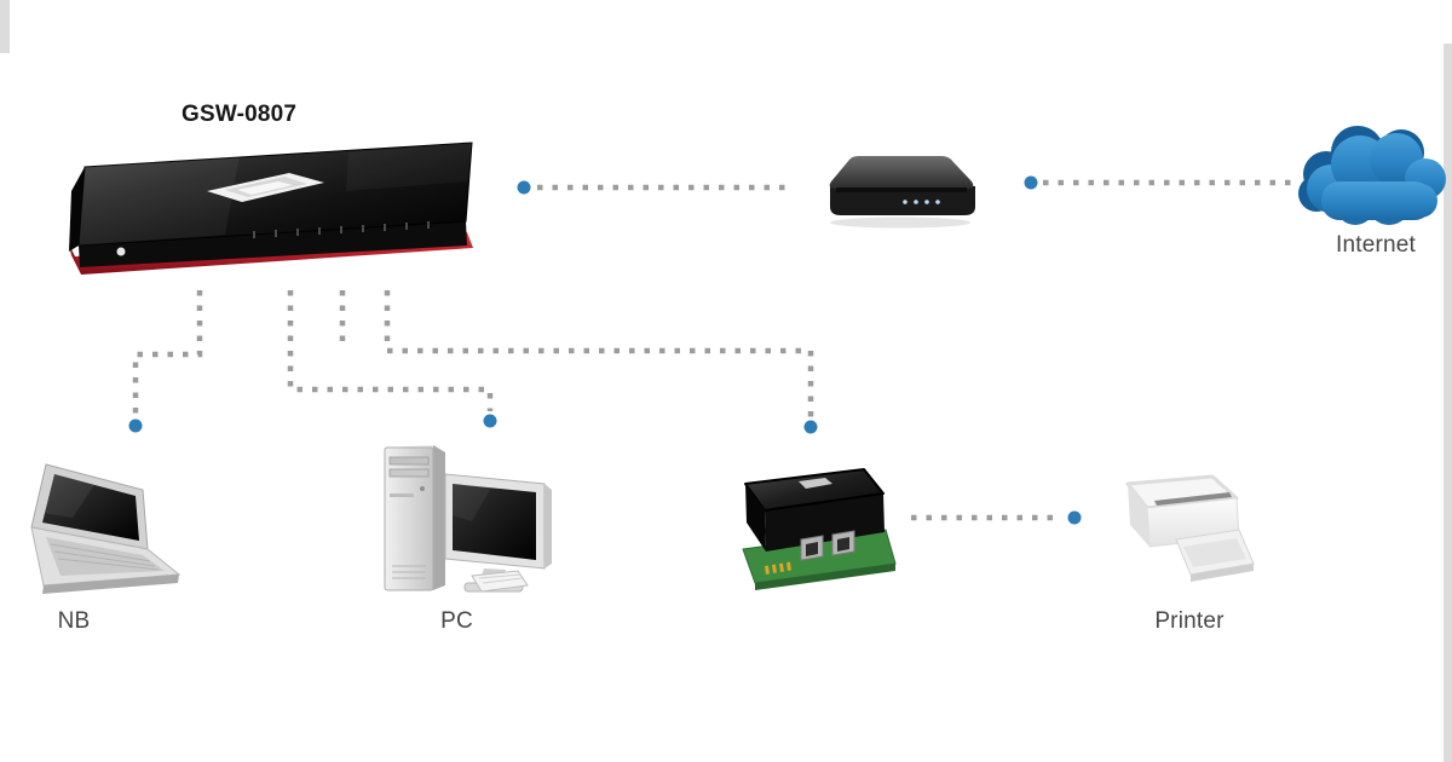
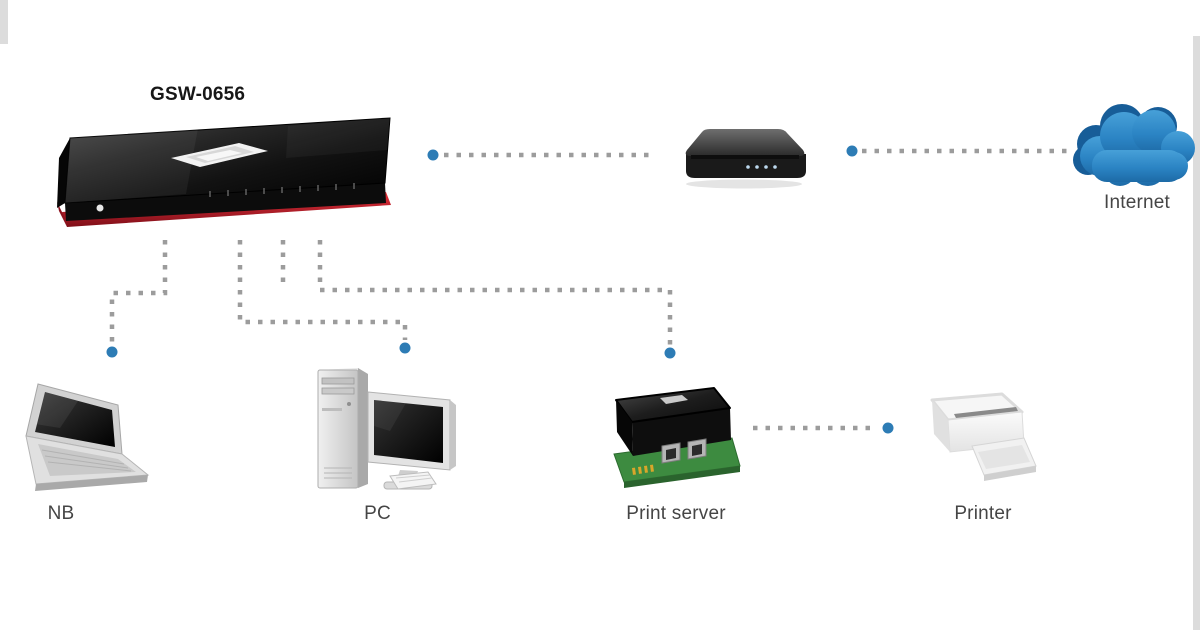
- GSW-0807
+ GSW-0656
  Internet
  NB
  PC
+ Print server
  Printer
